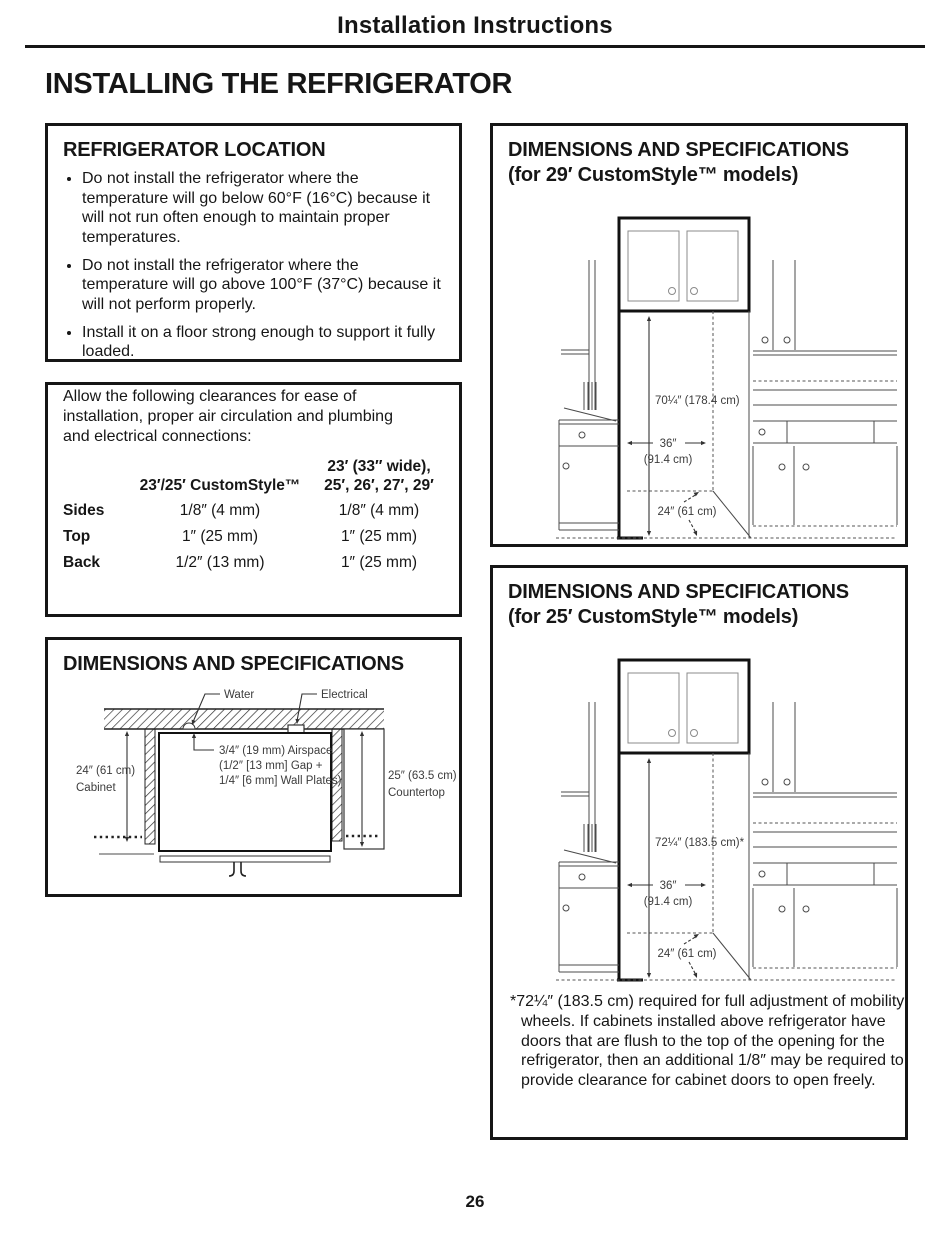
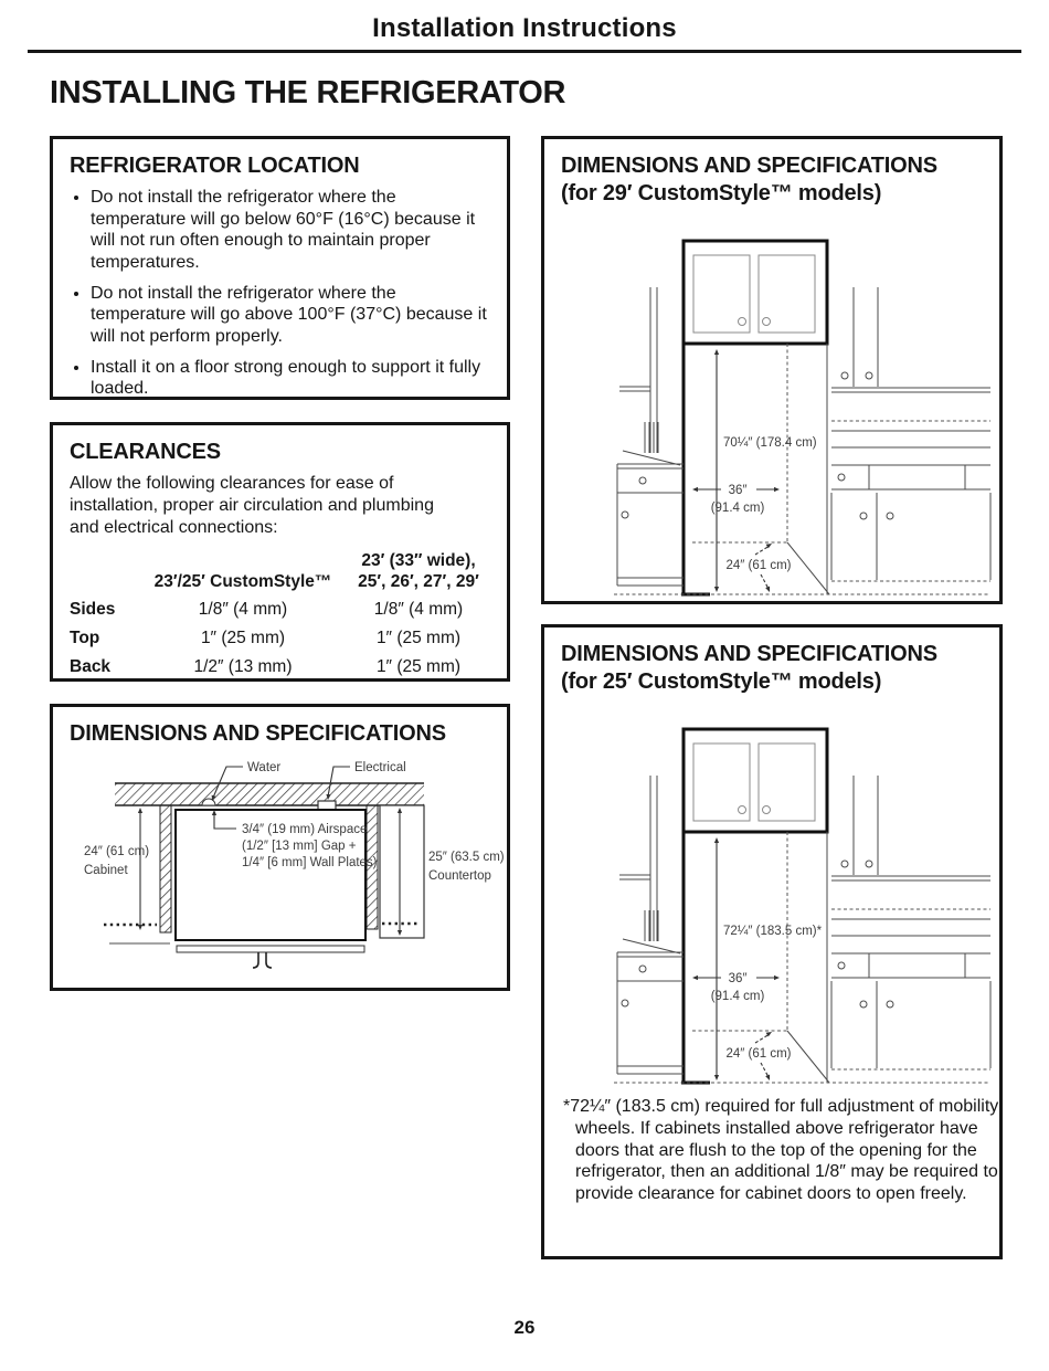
  Installation Instructions
  INSTALLING THE REFRIGERATOR
  REFRIGERATOR LOCATION
  Do not install the refrigerator where the temperature will go below 60°F (16°C) because it will not run often enough to maintain proper temperatures.
  Do not install the refrigerator where the temperature will go above 100°F (37°C) because it will not perform properly.
  Install it on a floor strong enough to support it fully loaded.
+ CLEARANCES
  Allow the following clearances for ease of installation, proper air circulation and plumbing and electrical connections:
  23′/25′ CustomStyle™
  23′ (33″ wide),
  25′, 26′, 27′, 29′
  Sides
  1/8″ (4 mm)
  1/8″ (4 mm)
  Top
  1″ (25 mm)
  1″ (25 mm)
  Back
  1/2″ (13 mm)
  1″ (25 mm)
  DIMENSIONS AND SPECIFICATIONS
  Water
  Electrical
  3/4″ (19 mm) Airspace
  (1/2″ [13 mm] Gap +
  1/4″ [6 mm] Wall Plates)
  24″ (61 cm)
  Cabinet
  25″ (63.5 cm)
  Countertop
  DIMENSIONS AND SPECIFICATIONS
  (for 29′ CustomStyle™ models)
  70¼″ (178.4 cm)
  36″
  (91.4 cm)
  24″ (61 cm)
  DIMENSIONS AND SPECIFICATIONS
  (for 25′ CustomStyle™ models)
  72¼″ (183.5 cm)*
  36″
  (91.4 cm)
  24″ (61 cm)
  *72¼″ (183.5 cm) required for full adjustment of mobility wheels. If cabinets installed above refrigerator have doors that are flush to the top of the opening for the refrigerator, then an additional 1/8″ may be required to provide clearance for cabinet doors to open freely.
  26
